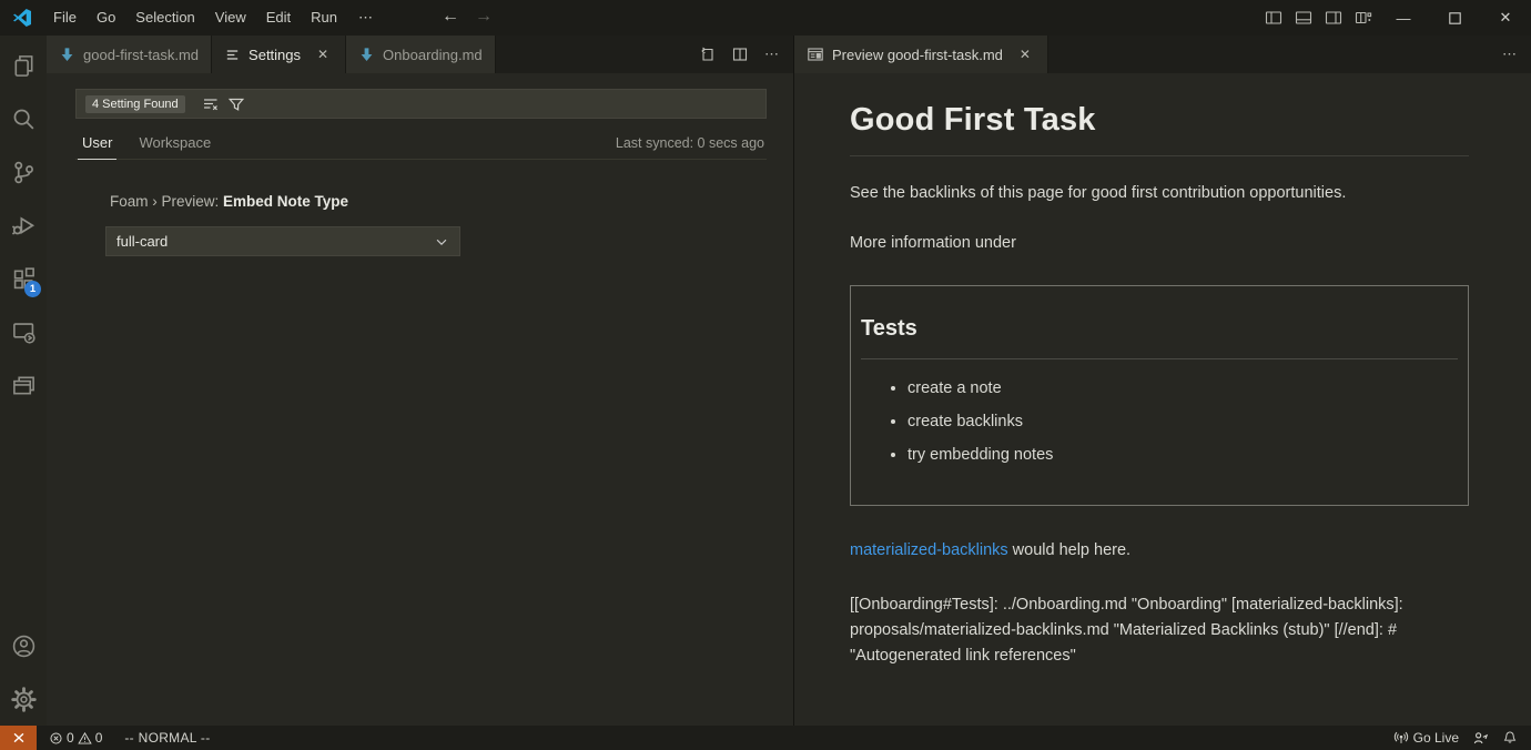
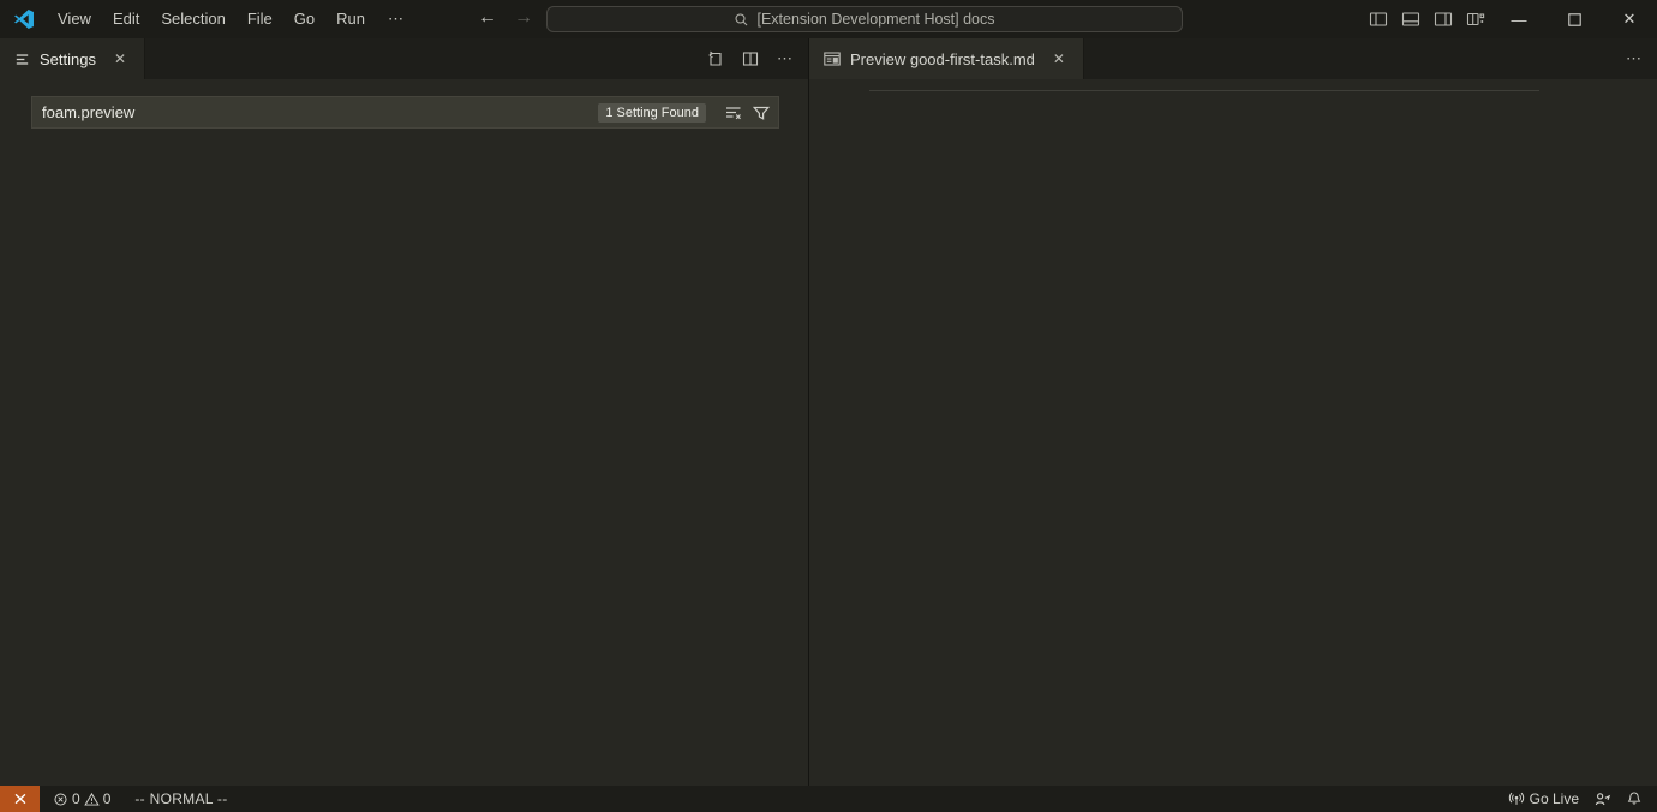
- File
+ View
- Go
+ Edit
  Selection
- View
+ File
- Edit
+ Go
  Run
  ⋯
  ←
  →
+ [Extension Development Host] docs
  —
  ✕
- 1
- good-first-task.md
  Settings
  ✕
- Onboarding.md
  ⋯
+ foam.preview
- 4 Setting Found
+ 1 Setting Found
- User
- Workspace
- Last synced: 0 secs ago
- Foam › Preview: Embed Note Type
- full-card
  Preview good-first-task.md
  ✕
  ⋯
- Good First Task
- See the backlinks of this page for good first contribution opportunities.
- More information under
- Tests
- create a note
- create backlinks
- try embedding notes
- materialized-backlinks would help here.
- [[Onboarding#Tests]: ../Onboarding.md "Onboarding" [materialized-backlinks]: proposals/materialized-backlinks.md "Materialized Backlinks (stub)" [//end]: # "Autogenerated link references"
  0
  0
  -- NORMAL --
  Go Live
